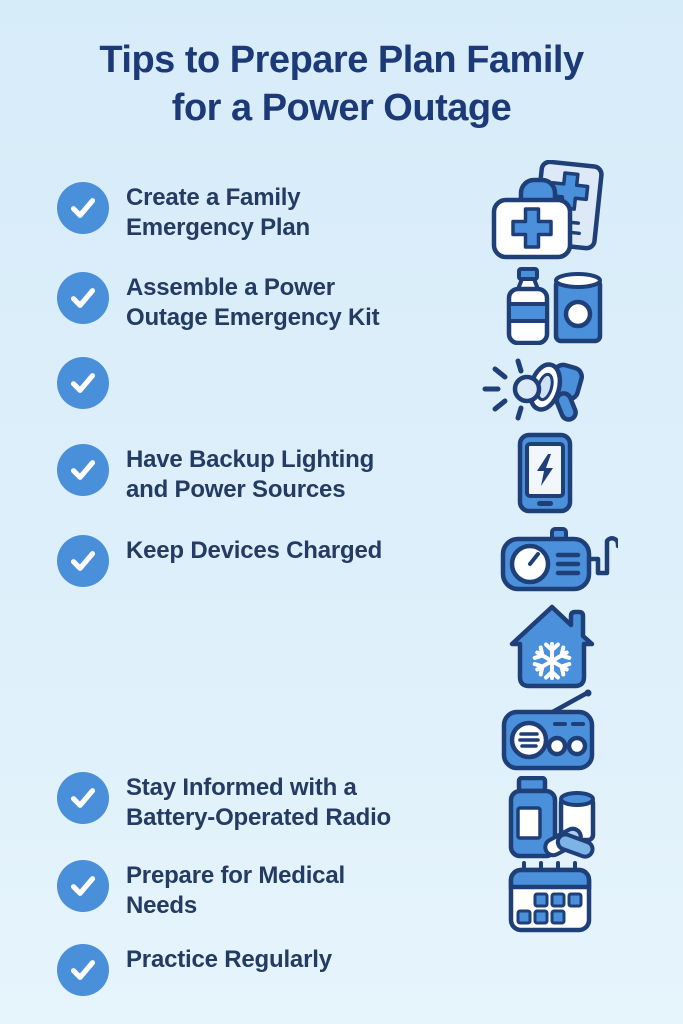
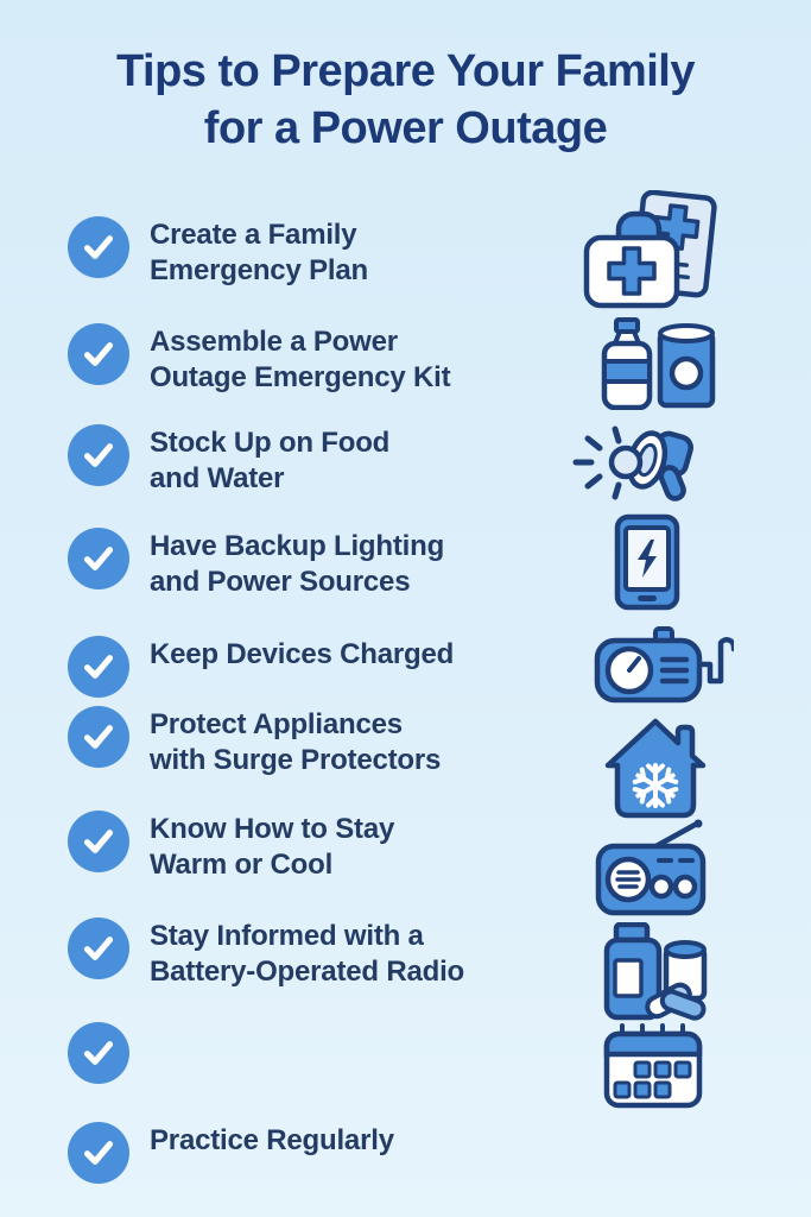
- Tips to Prepare Plan Family
+ Tips to Prepare Your Family
  for a Power Outage
  Create a Family
  Emergency Plan
  Assemble a Power
  Outage Emergency Kit
+ Stock Up on Food
+ and Water
  Have Backup Lighting
  and Power Sources
  Keep Devices Charged
+ Protect Appliances
+ with Surge Protectors
+ Know How to Stay
+ Warm or Cool
  Stay Informed with a
  Battery-Operated Radio
- Prepare for Medical
- Needs
  Practice Regularly
